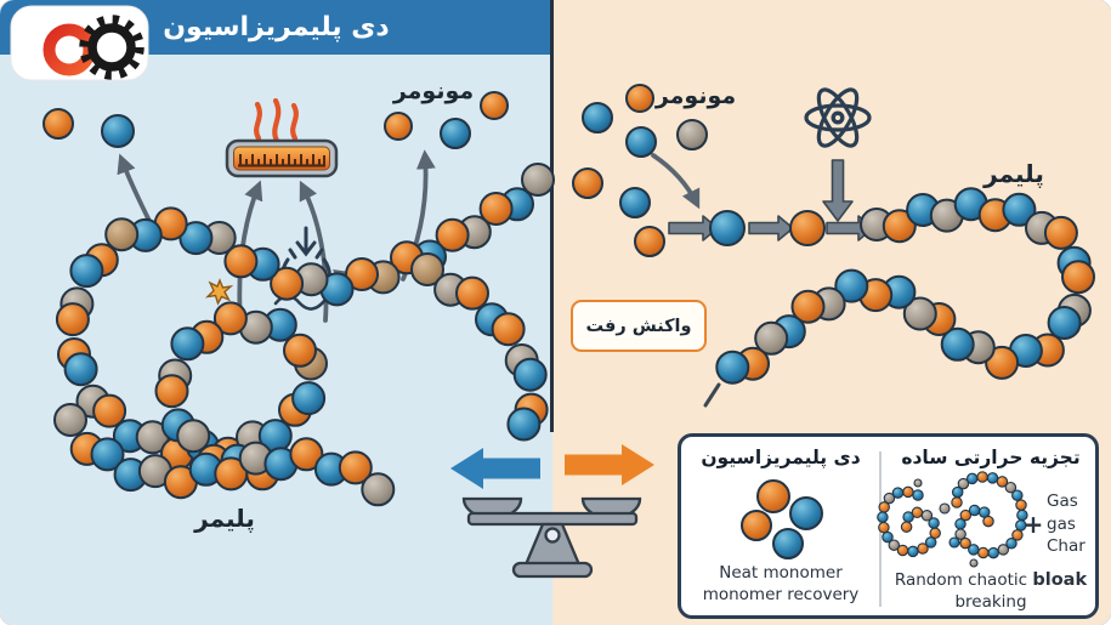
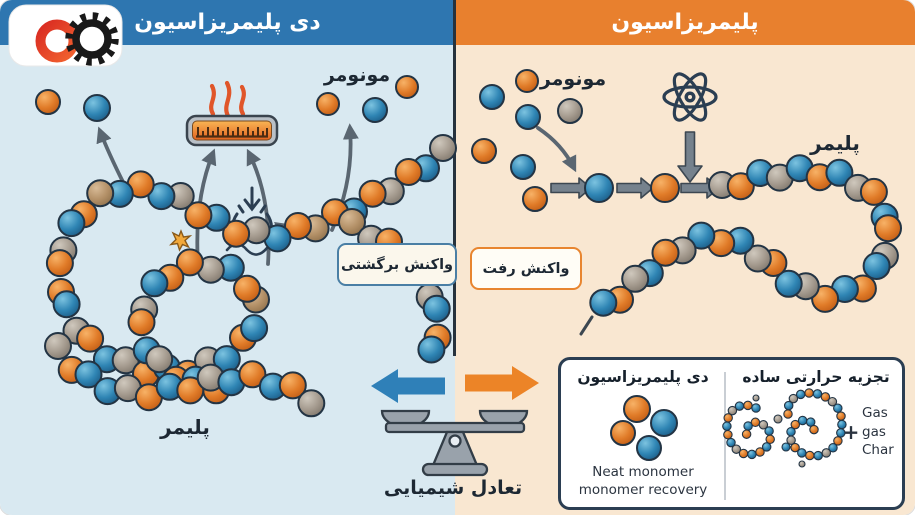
  دی پلیمریزاسیون
+ پلیمریزاسیون
  دی پلیمریزاسیون
  تجزیه حرارتی ساده
  Neat monomer
  monomer recovery
- Random chaotic bloak
- breaking
  +
  Gas
  gas
  Char
  مونومر
  مونومر
  پلیمر
  پلیمر
+ تعادل شیمیایی
+ واکنش برگشتی
  واکنش رفت
